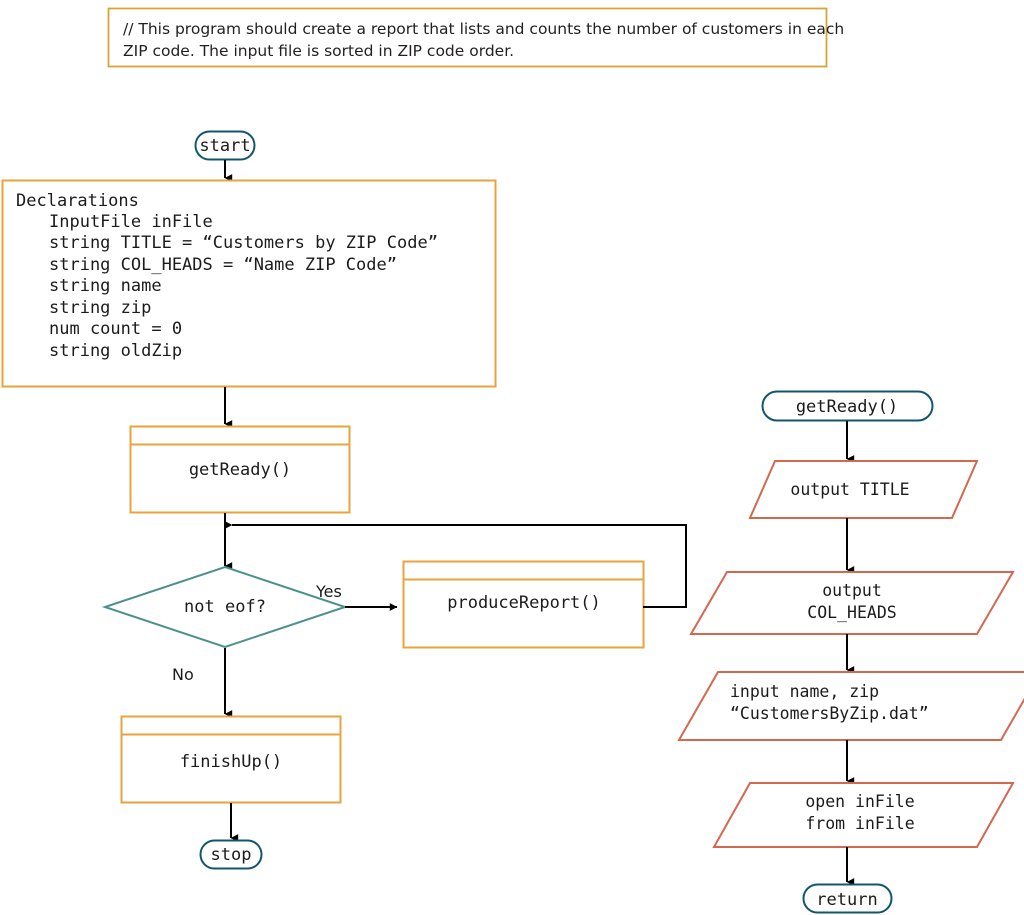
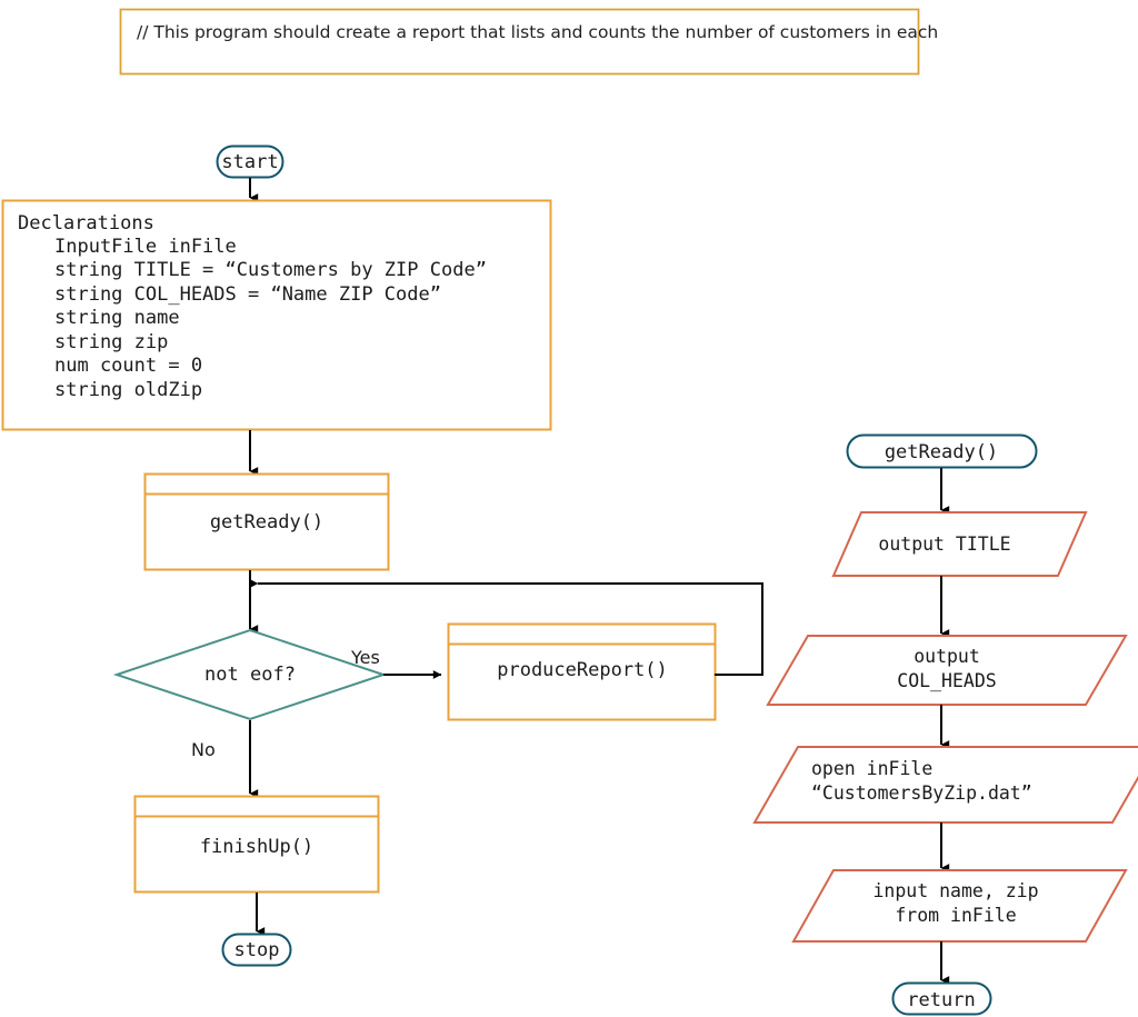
  // This program should create a report that lists and counts the number of customers in each
- ZIP code. The input file is sorted in ZIP code order.
  start
  stop
  Declarations
  InputFile inFile
  string TITLE = “Customers by ZIP Code”
  string COL_HEADS = “Name ZIP Code”
  string name
  string zip
  num count = 0
  string oldZip
  getReady()
  produceReport()
  finishUp()
  not eof?
  Yes
  No
  getReady()
  output TITLE
  output
  COL_HEADS
- input name, zip
+ open inFile
  “CustomersByZip.dat”
- open inFile
+ input name, zip
  from inFile
  return
